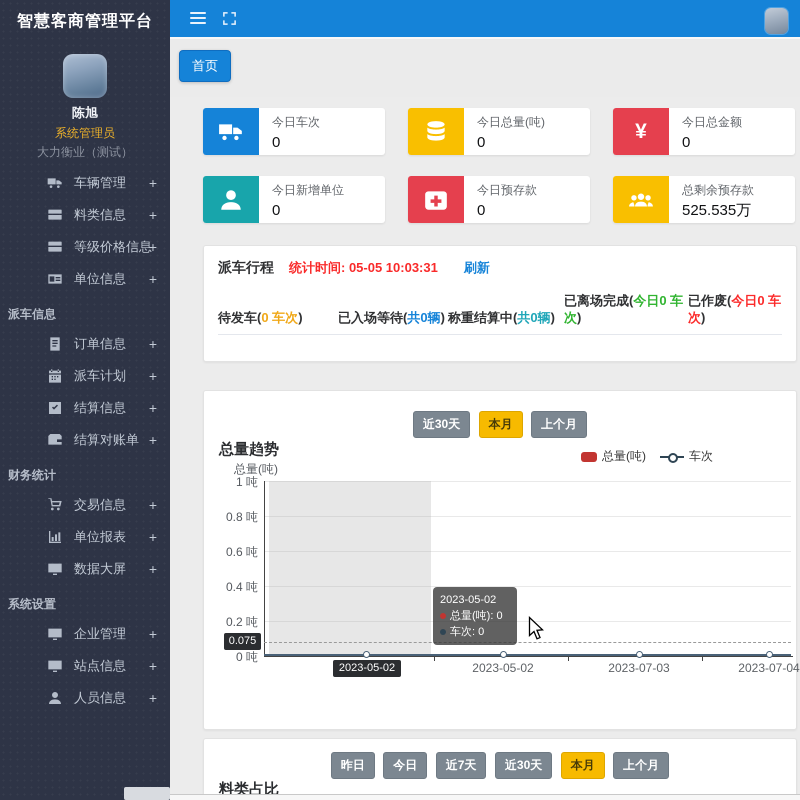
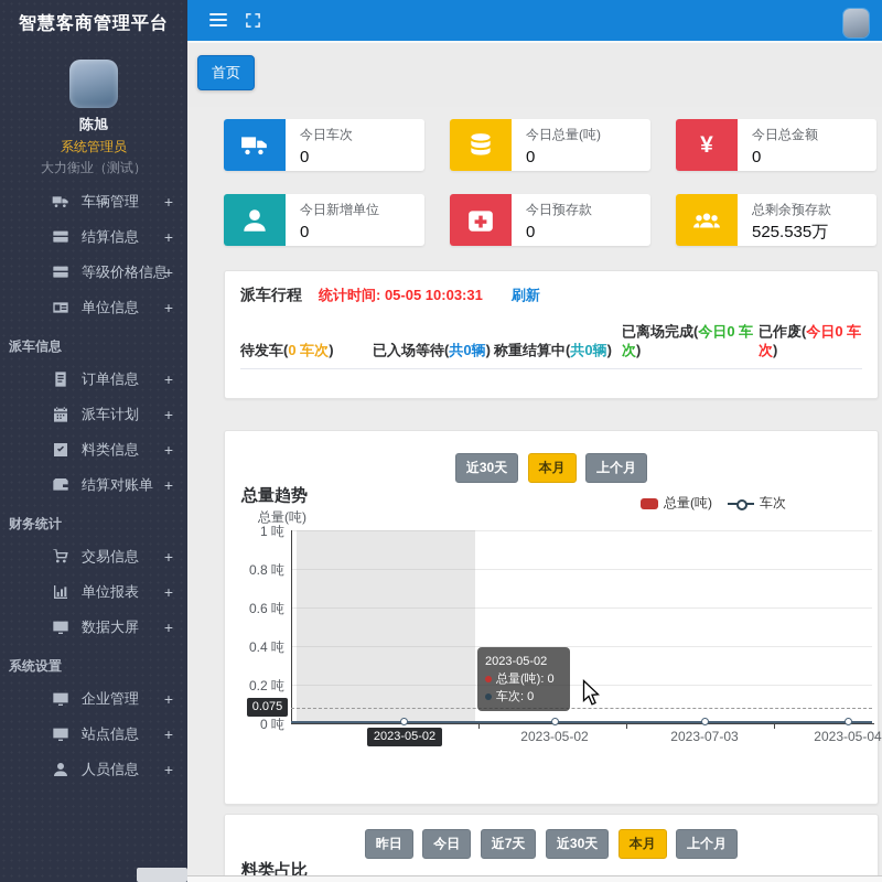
  智慧客商管理平台
  陈旭
  系统管理员
  大力衡业（测试）
  车辆管理
  +
- 料类信息
+ 结算信息
  +
  等级价格信息
  +
  单位信息
  +
  派车信息
  订单信息
  +
  派车计划
  +
- 结算信息
+ 料类信息
  +
  结算对账单
  +
  财务统计
  交易信息
  +
  单位报表
  +
  数据大屏
  +
  系统设置
  企业管理
  +
  站点信息
  +
  人员信息
  +
  首页
  今日车次
  0
  今日总量(吨)
  0
  ¥
  今日总金额
  0
  今日新增单位
  0
  今日预存款
  0
  总剩余预存款
  525.535万
  派车行程
  统计时间: 05-05 10:03:31
  刷新
  待发车(0 车次)
  已入场等待(共0辆)
  称重结算中(共0辆)
  已离场完成(今日0 车次)
  已作废(今日0 车次)
  近30天 本月 上个月
  总量趋势
  总量(吨)
  车次
  总量(吨)
  1 吨
  0.8 吨
  0.6 吨
  0.4 吨
  0.2 吨
  0 吨
  0.075
  2023-05-02
  2023-05-02
  2023-07-03
- 2023-07-04
+ 2023-05-04
  2023-05-02
  总量(吨):
  0
  车次:
  0
  昨日 今日 近7天 近30天 本月 上个月
  料类占比
